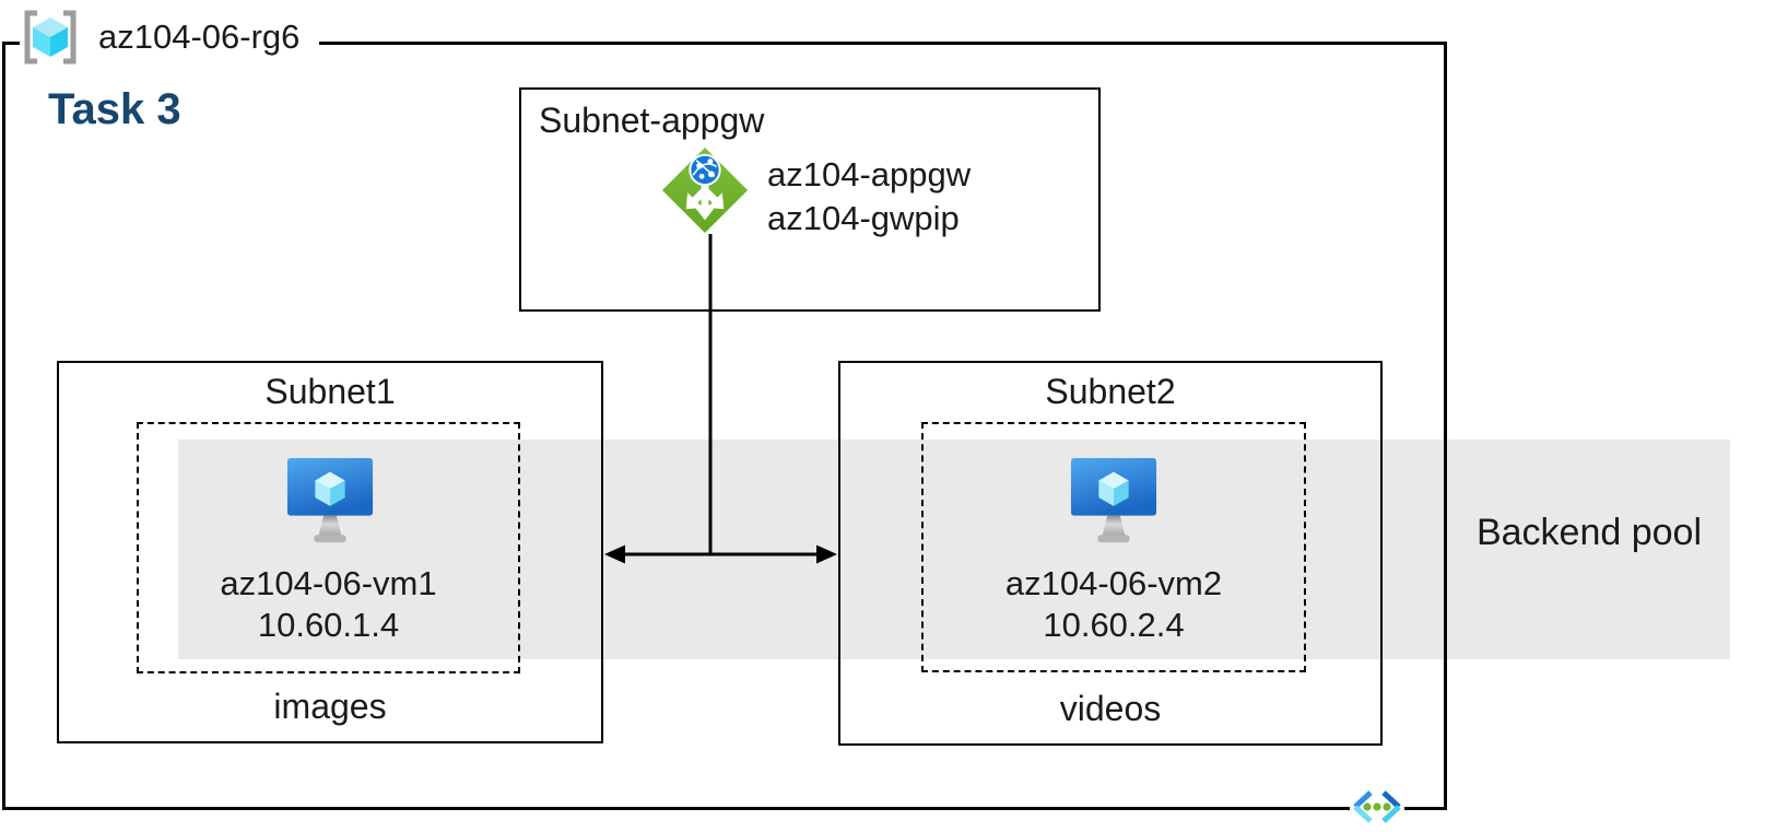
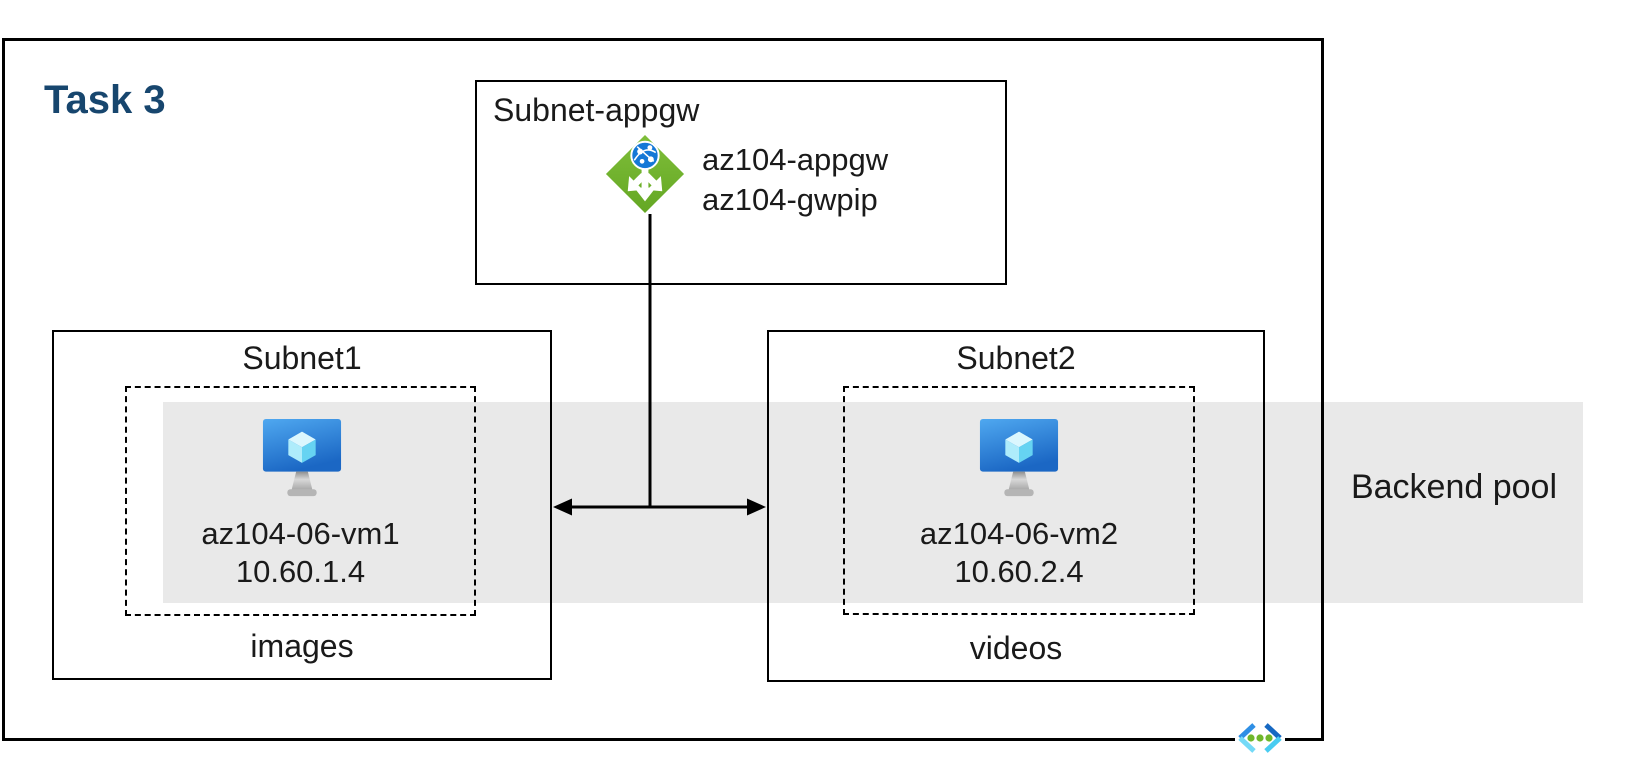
- az104-06-rg6
  Task 3
  Subnet-appgw
  az104-appgw
  az104-gwpip
  Subnet1
  az104-06-vm1
  10.60.1.4
  images
  Subnet2
  az104-06-vm2
  10.60.2.4
  videos
  Backend pool
